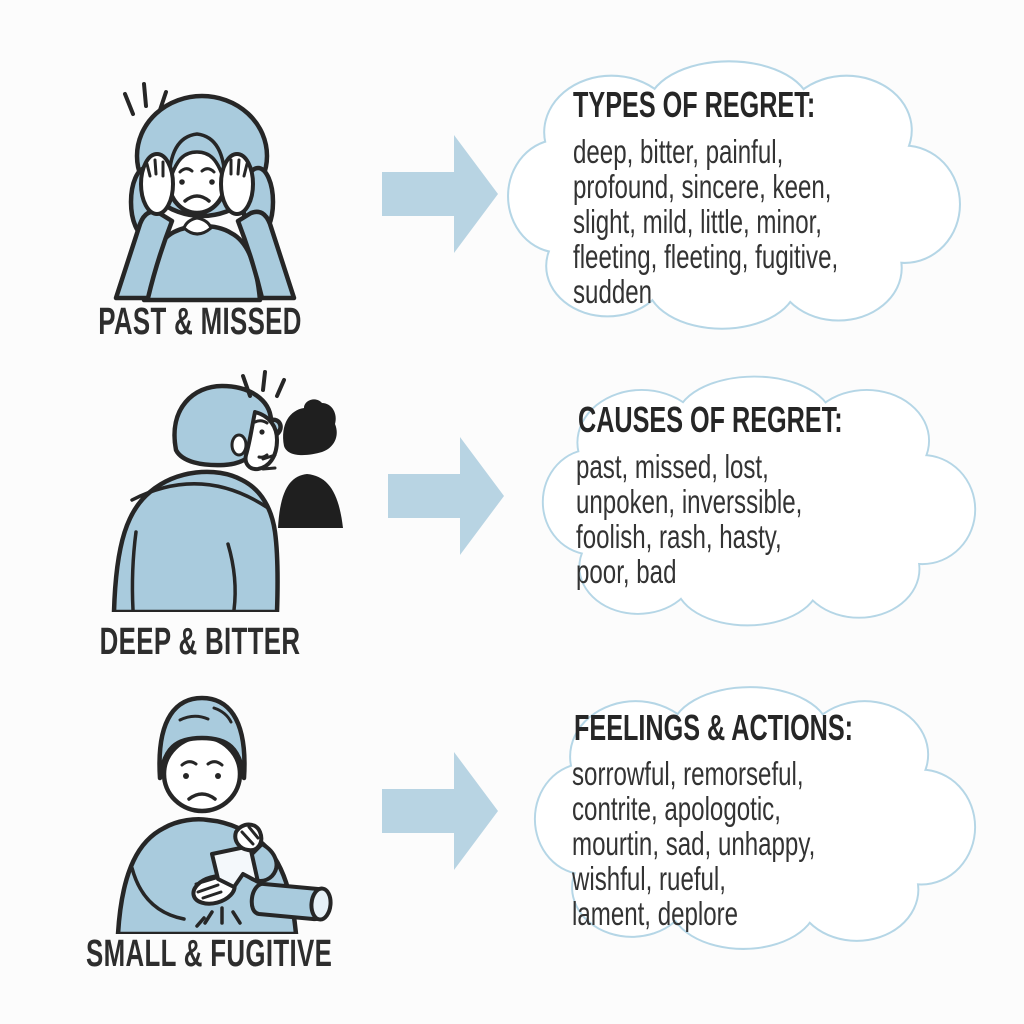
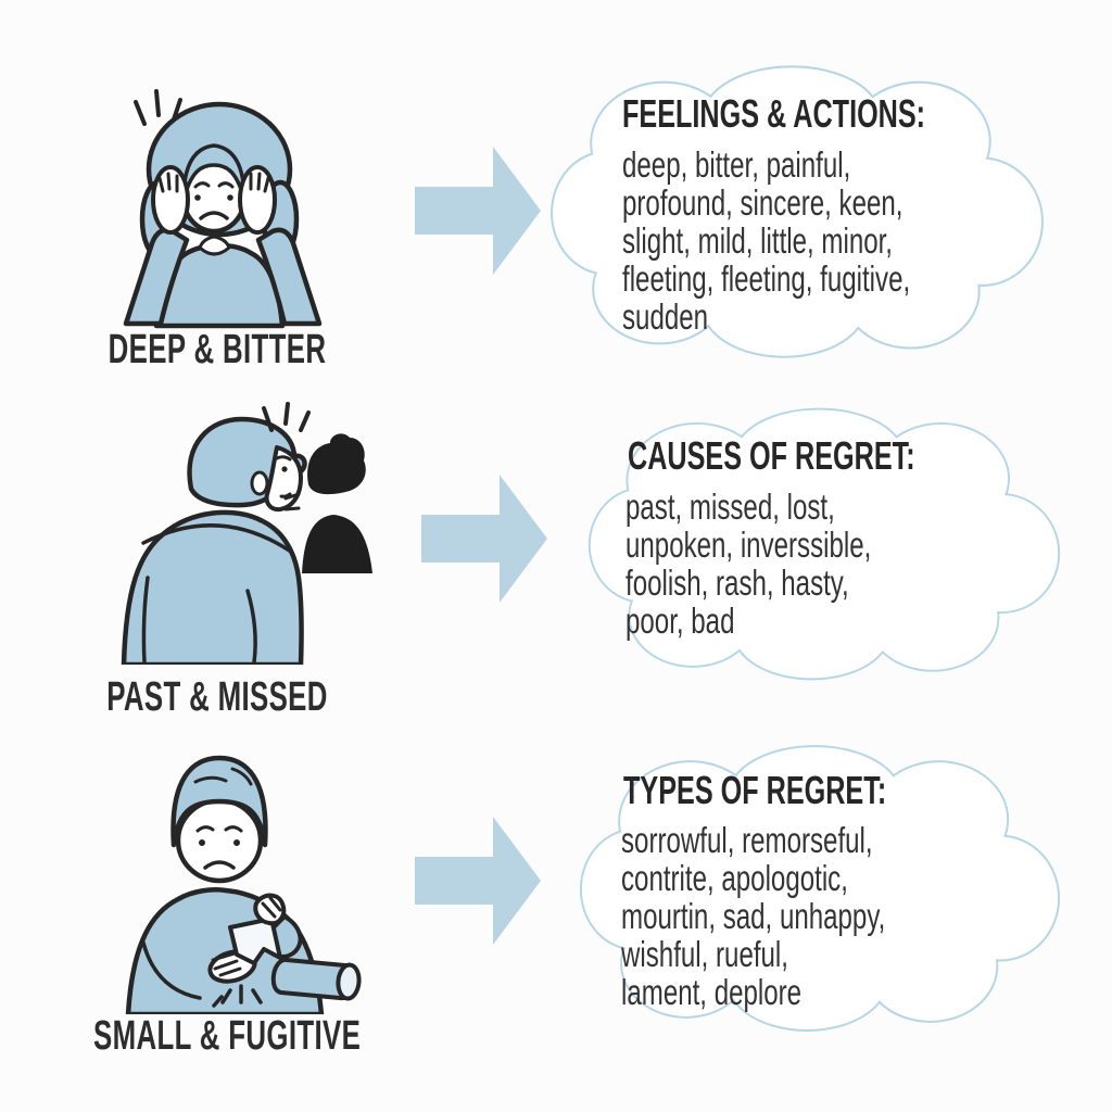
- PAST & MISSED
+ DEEP & BITTER
- TYPES OF REGRET:
+ FEELINGS & ACTIONS:
  deep, bitter, painful,
  profound, sincere, keen,
  slight, mild, little, minor,
  fleeting, fleeting, fugitive,
  sudden
- DEEP & BITTER
+ PAST & MISSED
  CAUSES OF REGRET:
  past, missed, lost,
  unpoken, inverssible,
  foolish, rash, hasty,
  poor, bad
  SMALL & FUGITIVE
- FEELINGS & ACTIONS:
+ TYPES OF REGRET:
  sorrowful, remorseful,
  contrite, apologotic,
  mourtin, sad, unhappy,
  wishful, rueful,
  lament, deplore
